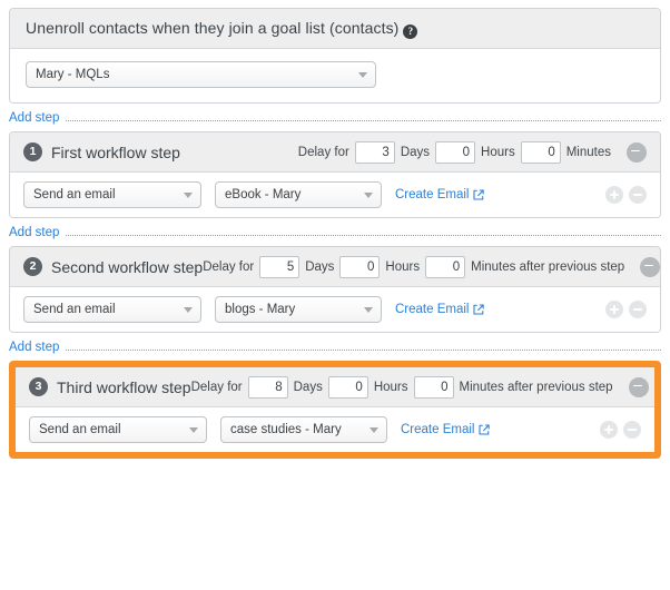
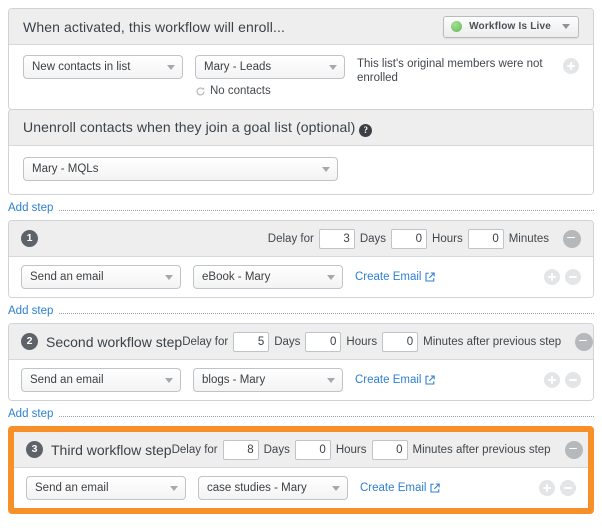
+ When activated, this workflow will enroll...
+ Workflow Is Live
+ New contacts in list
+ Mary - Leads
+ No contacts
+ This list's original members were not enrolled
- Unenroll contacts when they join a goal list (contacts) ?
+ Unenroll contacts when they join a goal list (optional) ?
  Mary - MQLs
  Add step
  1
- First workflow step
  Delay for
  3
  Days
  0
  Hours
  0
  Minutes
  Send an email
  eBook - Mary
  Create Email
  Add step
  2
  Second workflow step
  Delay for
  5
  Days
  0
  Hours
  0
  Minutes after previous step
  Send an email
  blogs - Mary
  Create Email
  Add step
  3
  Third workflow step
  Delay for
  8
  Days
  0
  Hours
  0
  Minutes after previous step
  Send an email
  case studies - Mary
  Create Email
